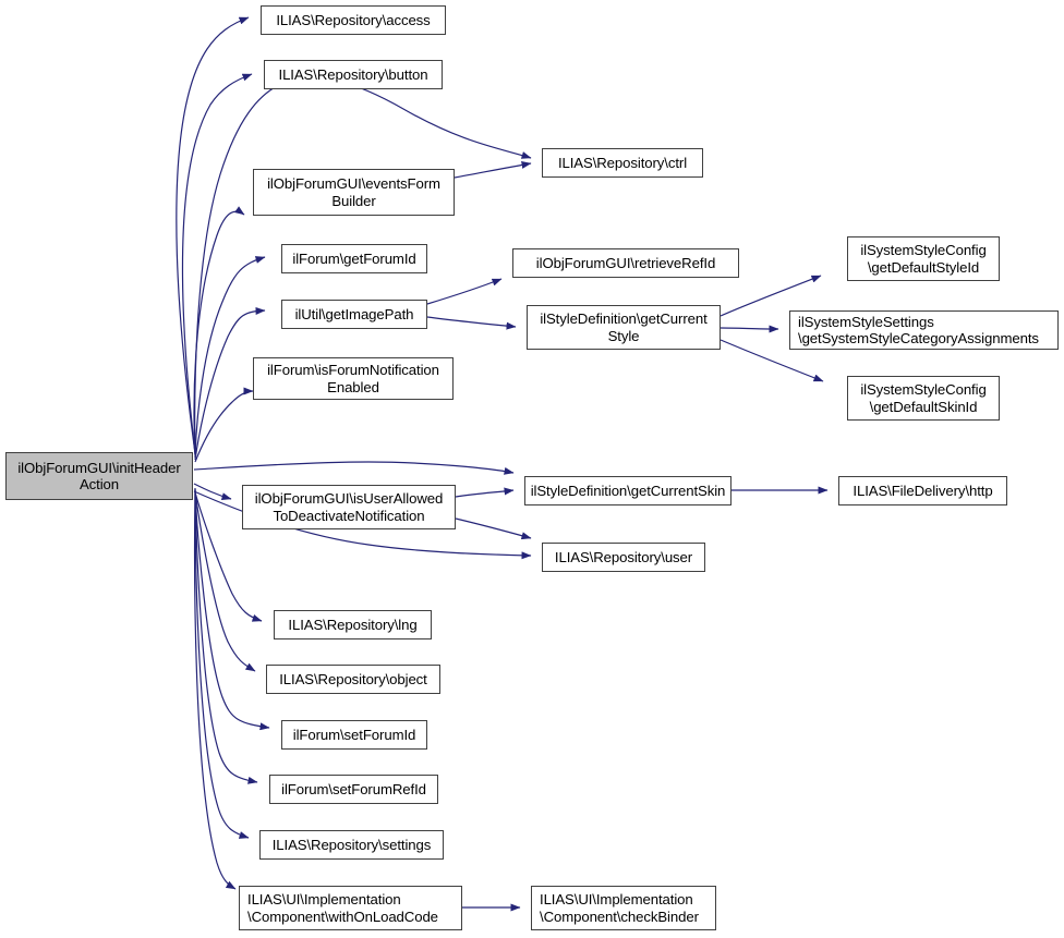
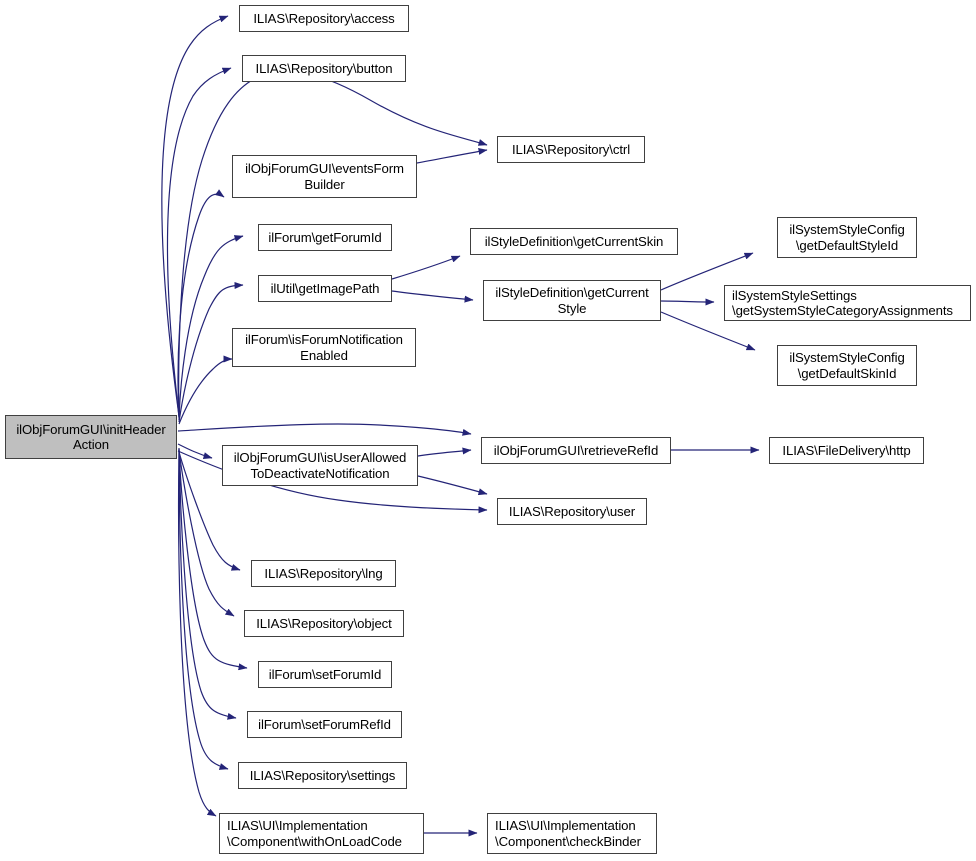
  ilObjForumGUI\initHeader
  Action
  ILIAS\Repository\access
  ILIAS\Repository\button
  ILIAS\Repository\ctrl
  ilObjForumGUI\eventsForm
  Builder
  ilForum\getForumId
  ilUtil\getImagePath
- ilObjForumGUI\retrieveRefId
+ ilStyleDefinition\getCurrentSkin
  ilStyleDefinition\getCurrent
  Style
  ilSystemStyleConfig
  \getDefaultStyleId
  ilSystemStyleSettings
  \getSystemStyleCategoryAssignments
  ilSystemStyleConfig
  \getDefaultSkinId
  ilForum\isForumNotification
  Enabled
  ilObjForumGUI\isUserAllowed
  ToDeactivateNotification
- ilStyleDefinition\getCurrentSkin
+ ilObjForumGUI\retrieveRefId
  ILIAS\FileDelivery\http
  ILIAS\Repository\user
  ILIAS\Repository\lng
  ILIAS\Repository\object
  ilForum\setForumId
  ilForum\setForumRefId
  ILIAS\Repository\settings
  ILIAS\UI\Implementation
  \Component\withOnLoadCode
  ILIAS\UI\Implementation
  \Component\checkBinder
